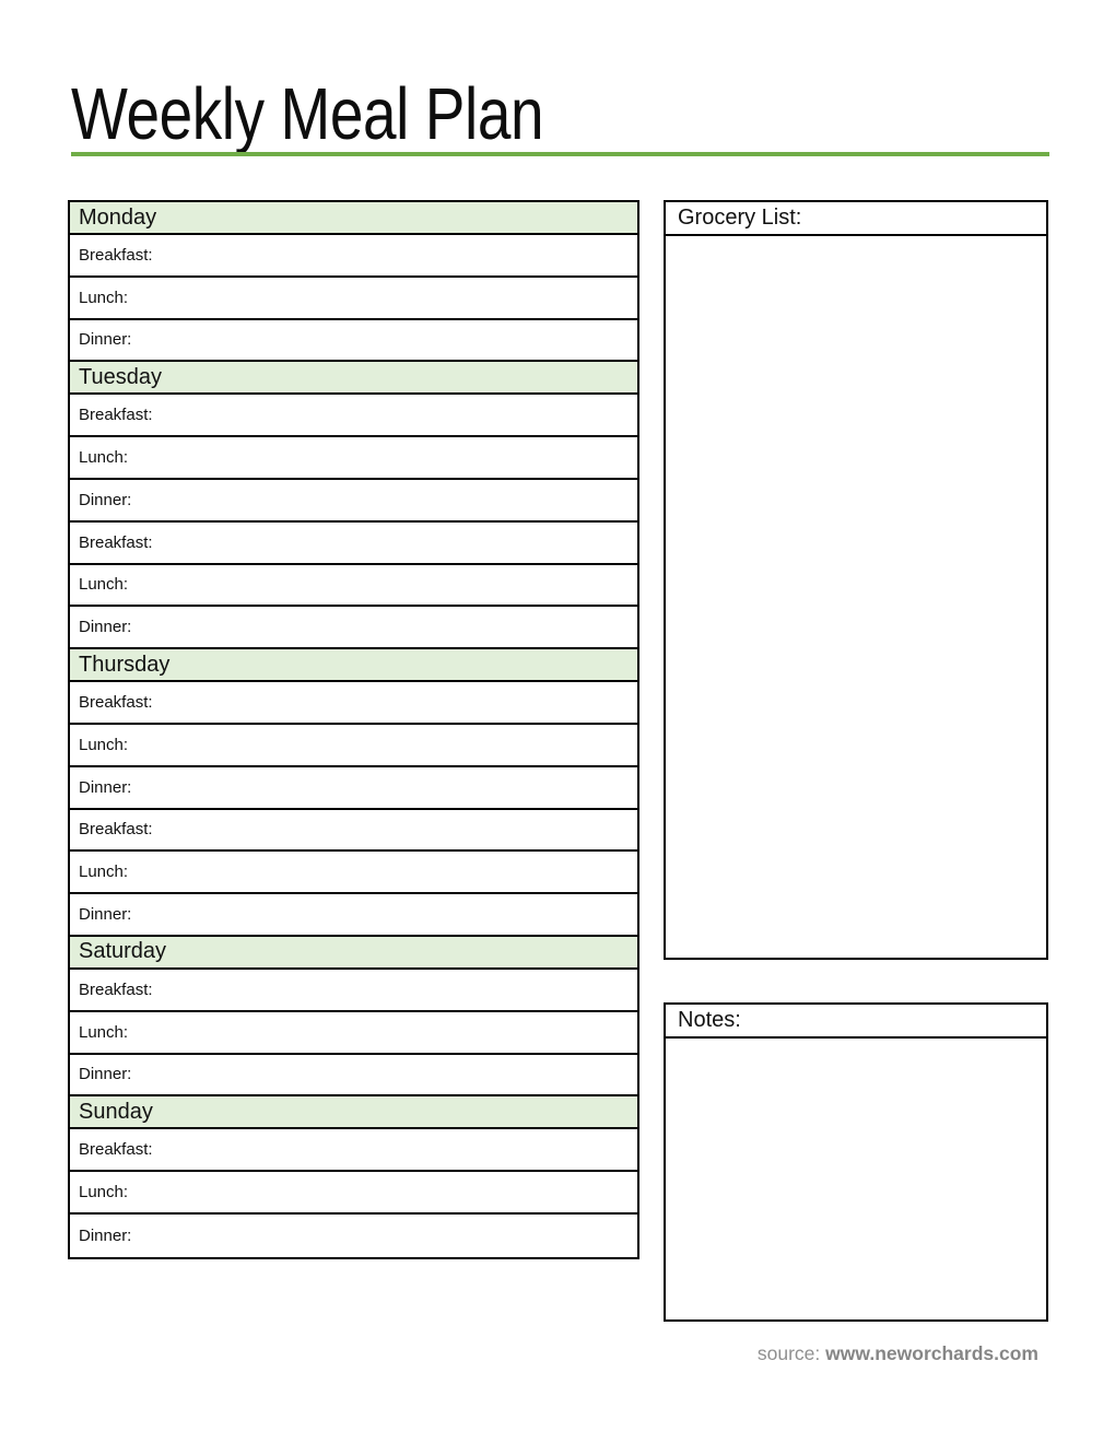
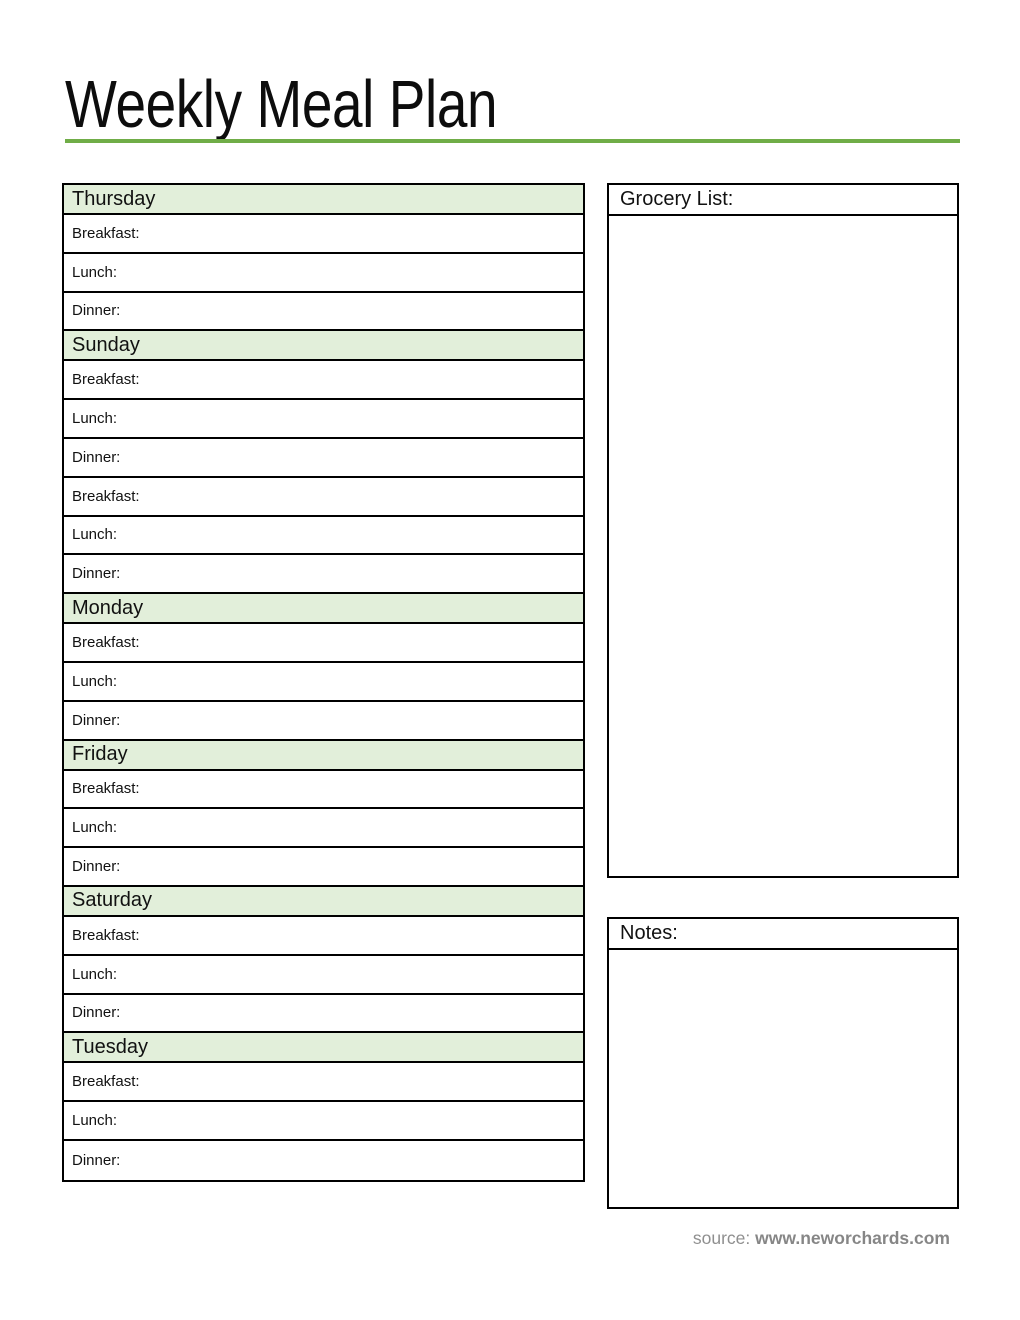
  Weekly Meal Plan
- Monday
+ Thursday
  Breakfast:
  Lunch:
  Dinner:
- Tuesday
+ Sunday
  Breakfast:
  Lunch:
  Dinner:
  Breakfast:
  Lunch:
  Dinner:
- Thursday
+ Monday
  Breakfast:
  Lunch:
  Dinner:
+ Friday
  Breakfast:
  Lunch:
  Dinner:
  Saturday
  Breakfast:
  Lunch:
  Dinner:
- Sunday
+ Tuesday
  Breakfast:
  Lunch:
  Dinner:
  Grocery List:
  Notes:
  source: www.neworchards.com
